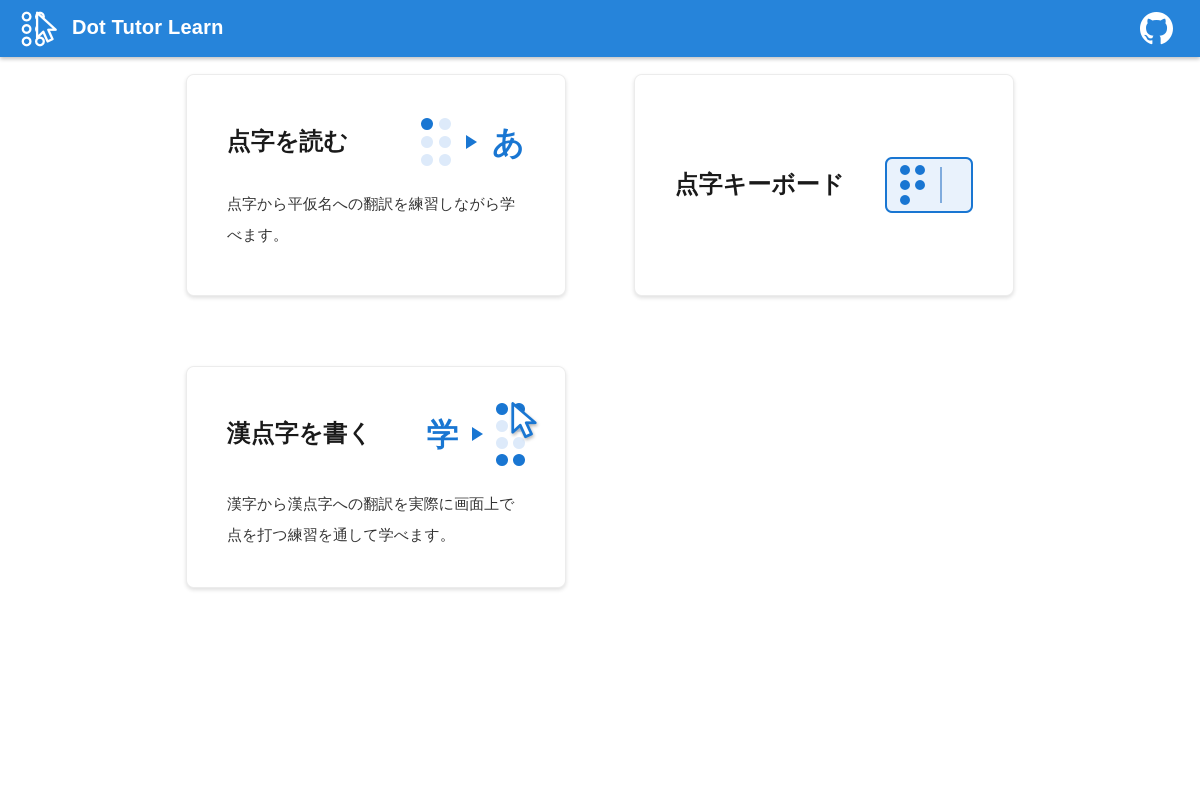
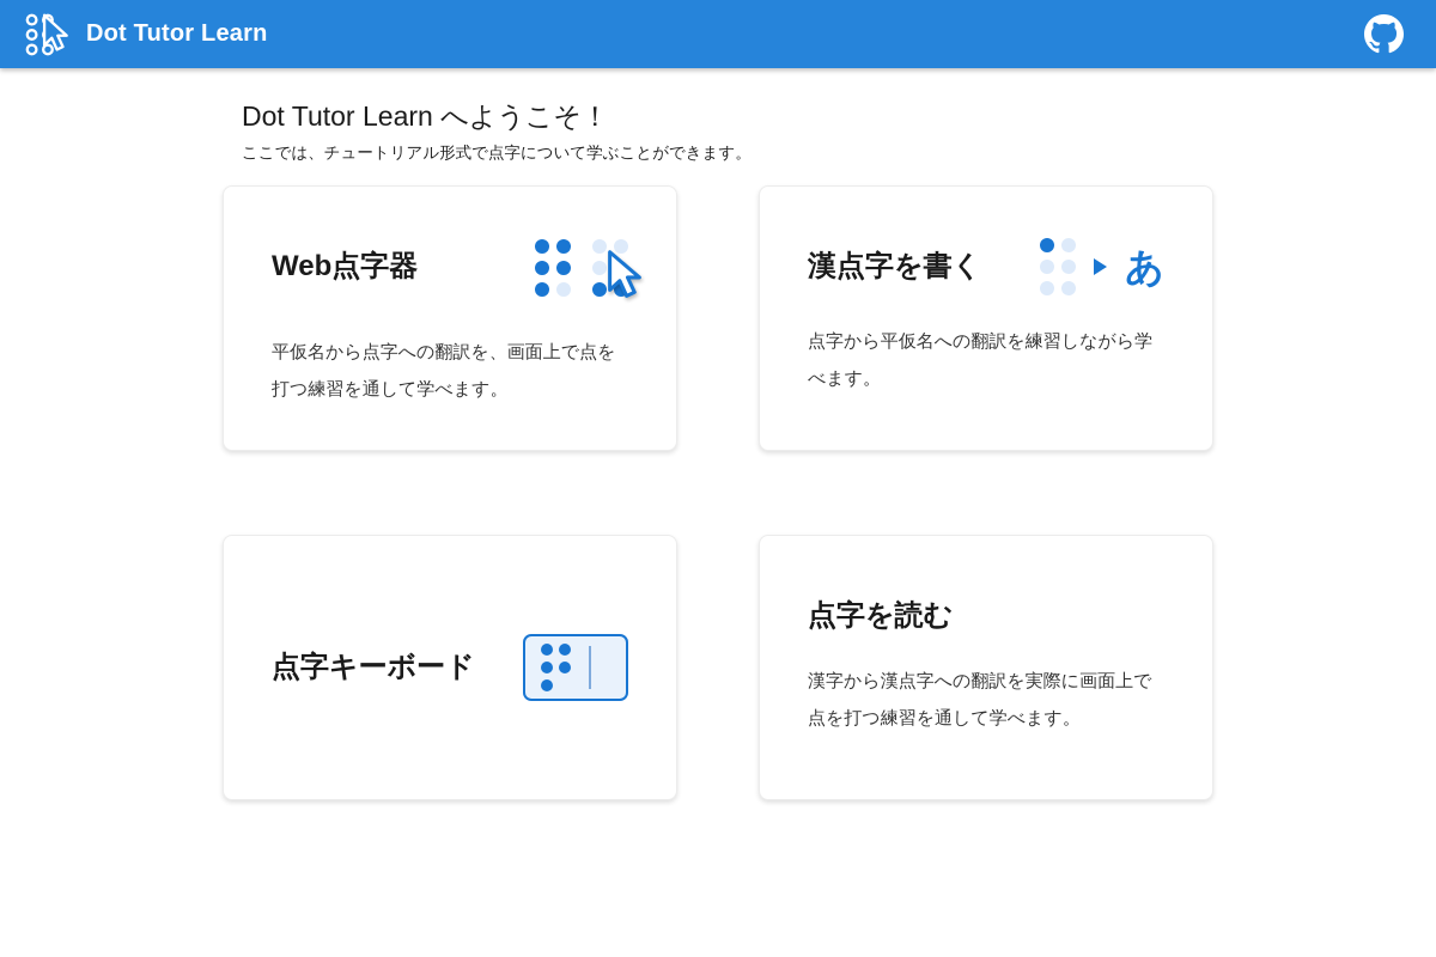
  Dot Tutor Learn
+ Dot Tutor Learn へようこそ！
+ ここでは、チュートリアル形式で点字について学ぶことができます。
+ Web点字器
+ 平仮名から点字への翻訳を、画面上で点を打つ練習を通して学べます。
- 点字を読む
+ 漢点字を書く
  あ
  点字から平仮名への翻訳を練習しながら学べます。
  点字キーボード
- 漢点字を書く
+ 点字を読む
- 学
  漢字から漢点字への翻訳を実際に画面上で点を打つ練習を通して学べます。
